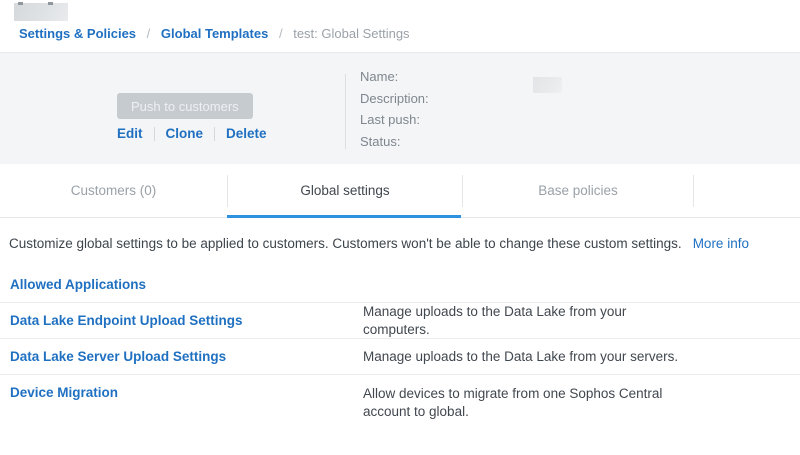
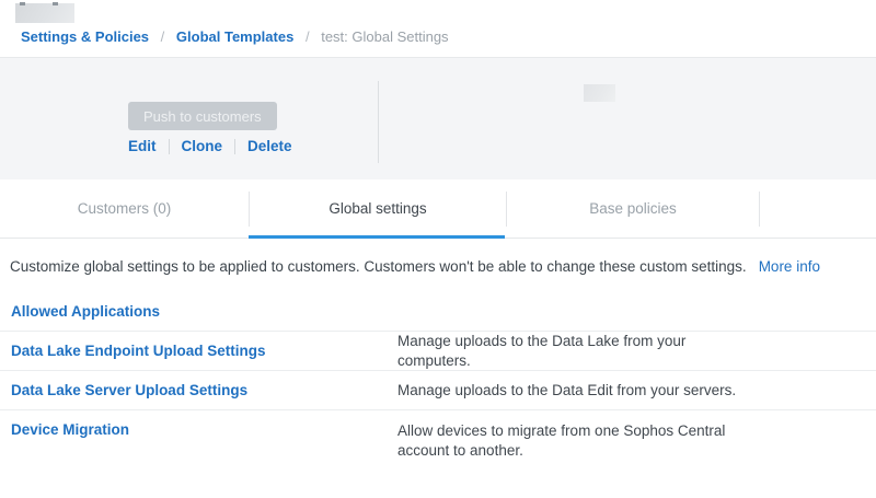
  Settings & Policies / Global Templates / test: Global Settings
  Push to customers
  Edit
  Clone
  Delete
- Name:
- Description:
- Last push:
- Status:
  Customers (0)
  Global settings
  Base policies
  Customize global settings to be applied to customers. Customers won't be able to change these custom settings. More info
  Allowed Applications
  Data Lake Endpoint Upload Settings
  Manage uploads to the Data Lake from your computers.
  Data Lake Server Upload Settings
- Manage uploads to the Data Lake from your servers.
+ Manage uploads to the Data Edit from your servers.
  Device Migration
- Allow devices to migrate from one Sophos Central account to global.
+ Allow devices to migrate from one Sophos Central account to another.
